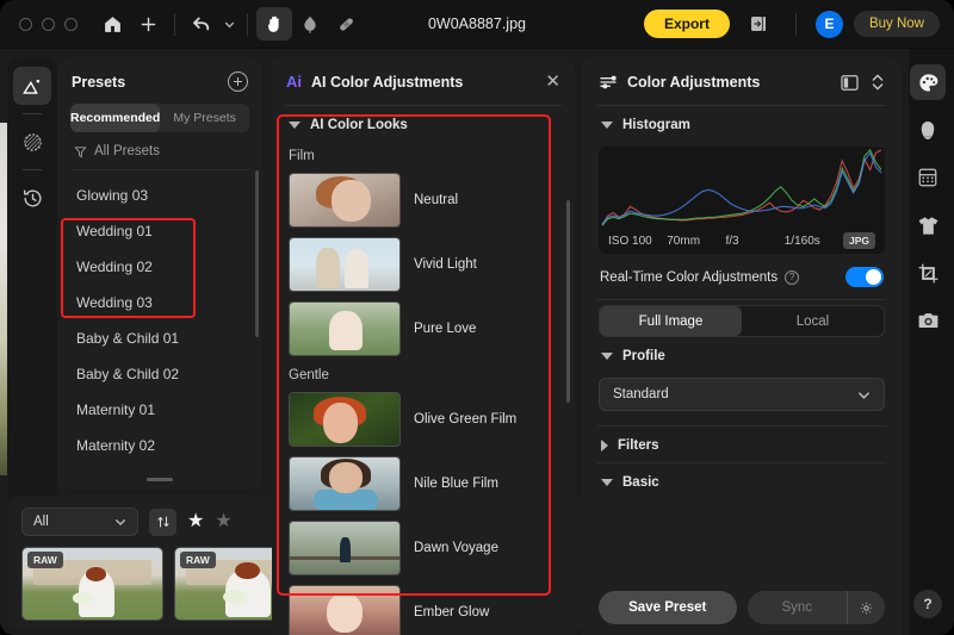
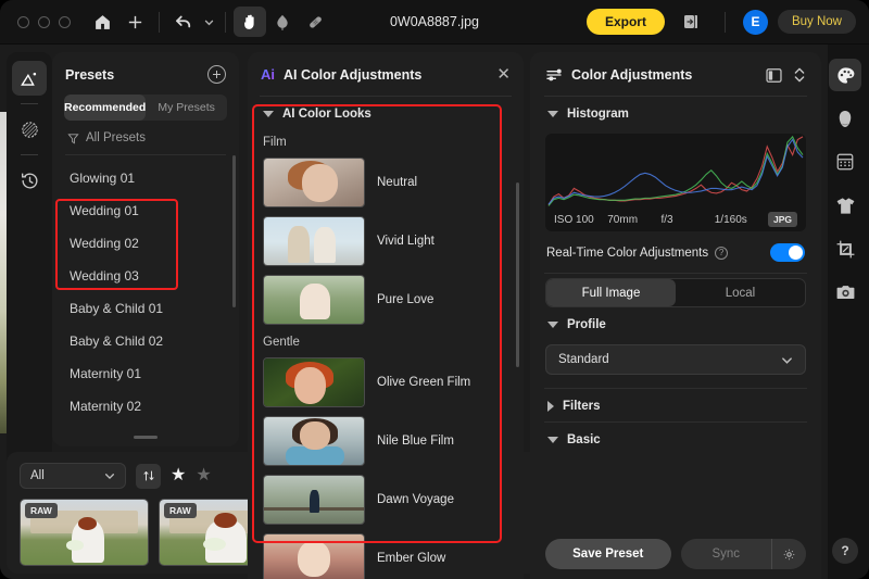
  0W0A8887.jpg
  Export
  E
  Buy Now
  Presets
  Recommended
  My Presets
  All Presets
- Glowing 03
+ Glowing 01
  Wedding 01
  Wedding 02
  Wedding 03
  Baby & Child 01
  Baby & Child 02
  Maternity 01
  Maternity 02
  All
  ★
  ★
  RAW
  RAW
  Ai
  AI Color Adjustments
  ✕
  AI Color Looks
  Film
  Neutral
  Vivid Light
  Pure Love
  Gentle
  Olive Green Film
  Nile Blue Film
  Dawn Voyage
  Ember Glow
  Color Adjustments
  Histogram
  ISO 100
  70mm
  f/3
  1/160s
  JPG
  Real-Time Color Adjustments
  ?
  Full Image
  Local
  Profile
  Standard
  Filters
  Basic
  Save Preset
  Sync
  ?
